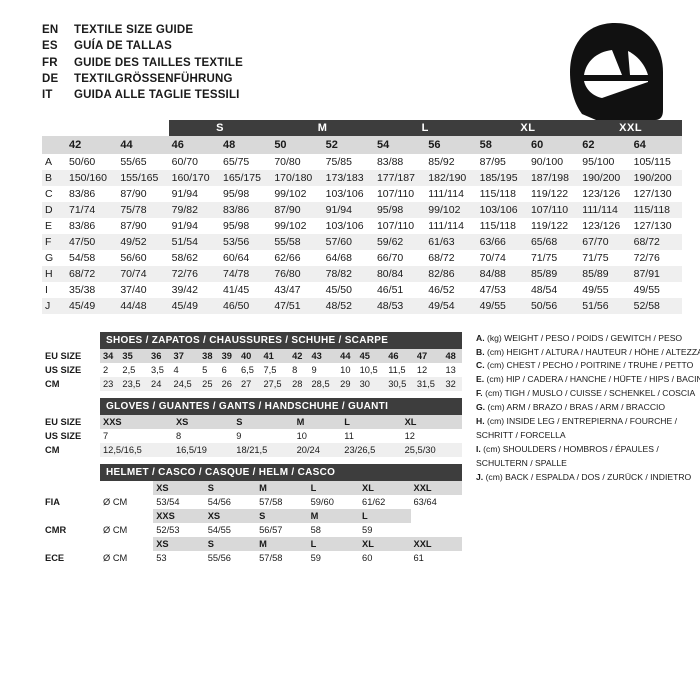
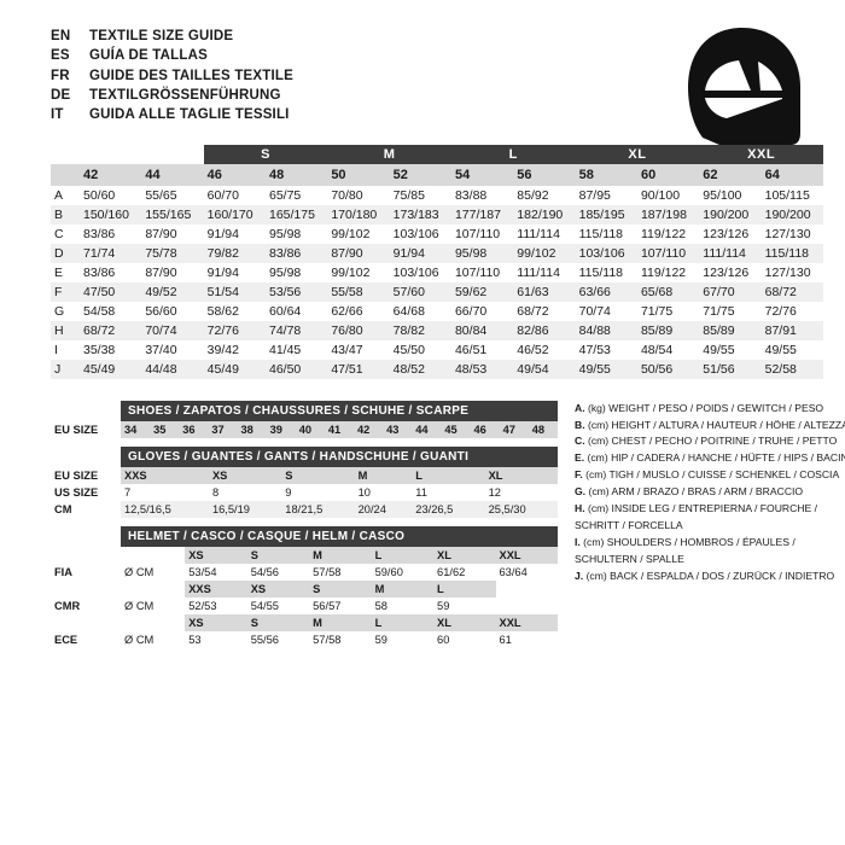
  EN
  TEXTILE SIZE GUIDE
  ES
  GUÍA DE TALLAS
  FR
  GUIDE DES TAILLES TEXTILE
  DE
  TEXTILGRÖSSENFÜHRUNG
  IT
  GUIDA ALLE TAGLIE TESSILI
  		S	M	L	XL	XXL
  	42	44	46	48	50	52	54	56	58	60	62	64
  A	50/60	55/65	60/70	65/75	70/80	75/85	83/88	85/92	87/95	90/100	95/100	105/115
  B	150/160	155/165	160/170	165/175	170/180	173/183	177/187	182/190	185/195	187/198	190/200	190/200
  C	83/86	87/90	91/94	95/98	99/102	103/106	107/110	111/114	115/118	119/122	123/126	127/130
  D	71/74	75/78	79/82	83/86	87/90	91/94	95/98	99/102	103/106	107/110	111/114	115/118
  E	83/86	87/90	91/94	95/98	99/102	103/106	107/110	111/114	115/118	119/122	123/126	127/130
  F	47/50	49/52	51/54	53/56	55/58	57/60	59/62	61/63	63/66	65/68	67/70	68/72
  G	54/58	56/60	58/62	60/64	62/66	64/68	66/70	68/72	70/74	71/75	71/75	72/76
  H	68/72	70/74	72/76	74/78	76/80	78/82	80/84	82/86	84/88	85/89	85/89	87/91
  I	35/38	37/40	39/42	41/45	43/47	45/50	46/51	46/52	47/53	48/54	49/55	49/55
  J	45/49	44/48	45/49	46/50	47/51	48/52	48/53	49/54	49/55	50/56	51/56	52/58
  SHOES / ZAPATOS / CHAUSSURES / SCHUHE / SCARPE
  EU SIZE	34	35	36	37	38	39	40	41	42	43	44	45	46	47	48
- US SIZE	2	2,5	3,5	4	5	6	6,5	7,5	8	9	10	10,5	11,5	12	13
- CM	23	23,5	24	24,5	25	26	27	27,5	28	28,5	29	30	30,5	31,5	32
  GLOVES / GUANTES / GANTS / HANDSCHUHE / GUANTI
  EU SIZE	XXS	XS	S	M	L	XL
  US SIZE	7	8	9	10	11	12
  CM	12,5/16,5	16,5/19	18/21,5	20/24	23/26,5	25,5/30
  HELMET / CASCO / CASQUE / HELM / CASCO
  		XS	S	M	L	XL	XXL
  FIA	Ø CM	53/54	54/56	57/58	59/60	61/62	63/64
  		XXS	XS	S	M	L
  CMR	Ø CM	52/53	54/55	56/57	58	59
  		XS	S	M	L	XL	XXL
  ECE	Ø CM	53	55/56	57/58	59	60	61
  A. (kg) WEIGHT / PESO / POIDS / GEWITCH / PESO
  B. (cm) HEIGHT / ALTURA / HAUTEUR / HÖHE / ALTEZZ
  C. (cm) CHEST / PECHO / POITRINE / TRUHE / PETTO
  E. (cm) HIP / CADERA / HANCHE / HÜFTE / HIPS / BACI
  F. (cm) TIGH / MUSLO / CUISSE / SCHENKEL / COSCIA
  G. (cm) ARM / BRAZO / BRAS / ARM / BRACCIO
  H. (cm) INSIDE LEG / ENTREPIERNA / FOURCHE /
  SCHRITT / FORCELLA
  I. (cm) SHOULDERS / HOMBROS / ÉPAULES /
  SCHULTERN / SPALLE
  J. (cm) BACK / ESPALDA / DOS / ZURÜCK / INDIETRO
